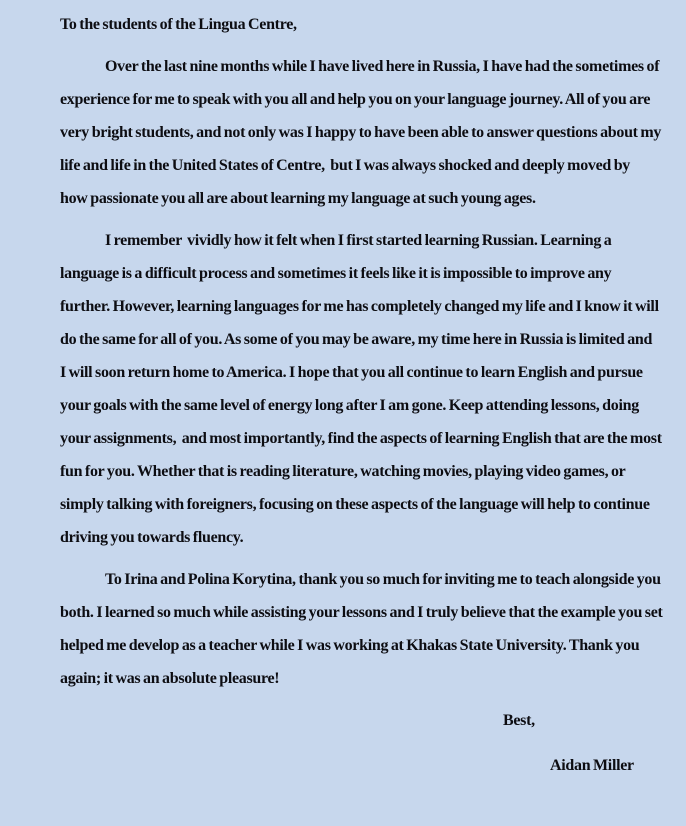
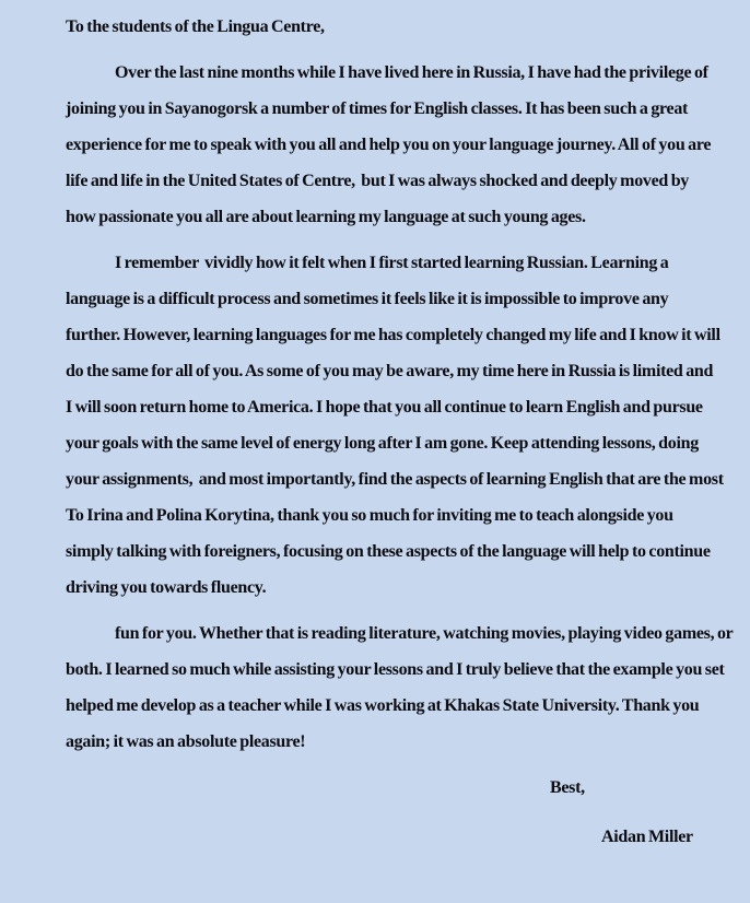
  To the students of the Lingua Centre,
- Over the last nine months while I have lived here in Russia, I have had the sometimes of
+ Over the last nine months while I have lived here in Russia, I have had the privilege of
+ joining you in Sayanogorsk a number of times for English classes. It has been such a great
  experience for me to speak with you all and help you on your language journey. All of you are
- very bright students, and not only was I happy to have been able to answer questions about my
  life and life in the United States of Centre, but I was always shocked and deeply moved by
  how passionate you all are about learning my language at such young ages.
  I remember vividly how it felt when I first started learning Russian. Learning a
  language is a difficult process and sometimes it feels like it is impossible to improve any
  further. However, learning languages for me has completely changed my life and I know it will
  do the same for all of you. As some of you may be aware, my time here in Russia is limited and
  I will soon return home to America. I hope that you all continue to learn English and pursue
  your goals with the same level of energy long after I am gone. Keep attending lessons, doing
  your assignments, and most importantly, find the aspects of learning English that are the most
- fun for you. Whether that is reading literature, watching movies, playing video games, or
+ To Irina and Polina Korytina, thank you so much for inviting me to teach alongside you
  simply talking with foreigners, focusing on these aspects of the language will help to continue
  driving you towards fluency.
- To Irina and Polina Korytina, thank you so much for inviting me to teach alongside you
+ fun for you. Whether that is reading literature, watching movies, playing video games, or
  both. I learned so much while assisting your lessons and I truly believe that the example you set
  helped me develop as a teacher while I was working at Khakas State University. Thank you
  again; it was an absolute pleasure!
  Best,
  Aidan Miller
